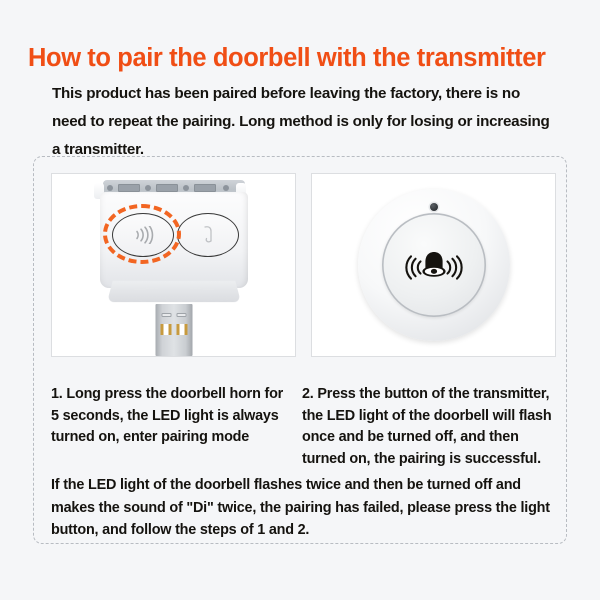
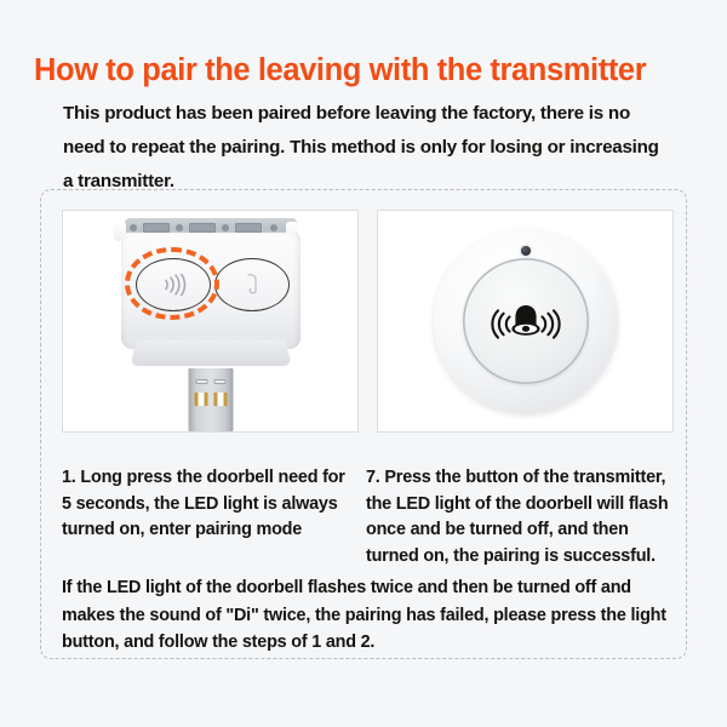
- How to pair the doorbell with the transmitter
+ How to pair the leaving with the transmitter
- This product has been paired before leaving the factory, there is no need to repeat the pairing. Long method is only for losing or increasing a transmitter.
+ This product has been paired before leaving the factory, there is no need to repeat the pairing. This method is only for losing or increasing a transmitter.
- 1. Long press the doorbell horn for 5 seconds, the LED light is always turned on, enter pairing mode
+ 1. Long press the doorbell need for 5 seconds, the LED light is always turned on, enter pairing mode
- 2. Press the button of the transmitter, the LED light of the doorbell will flash once and be turned off, and then turned on, the pairing is successful.
+ 7. Press the button of the transmitter, the LED light of the doorbell will flash once and be turned off, and then turned on, the pairing is successful.
  If the LED light of the doorbell flashes twice and then be turned off and makes the sound of "Di" twice, the pairing has failed, please press the light button, and follow the steps of 1 and 2.
